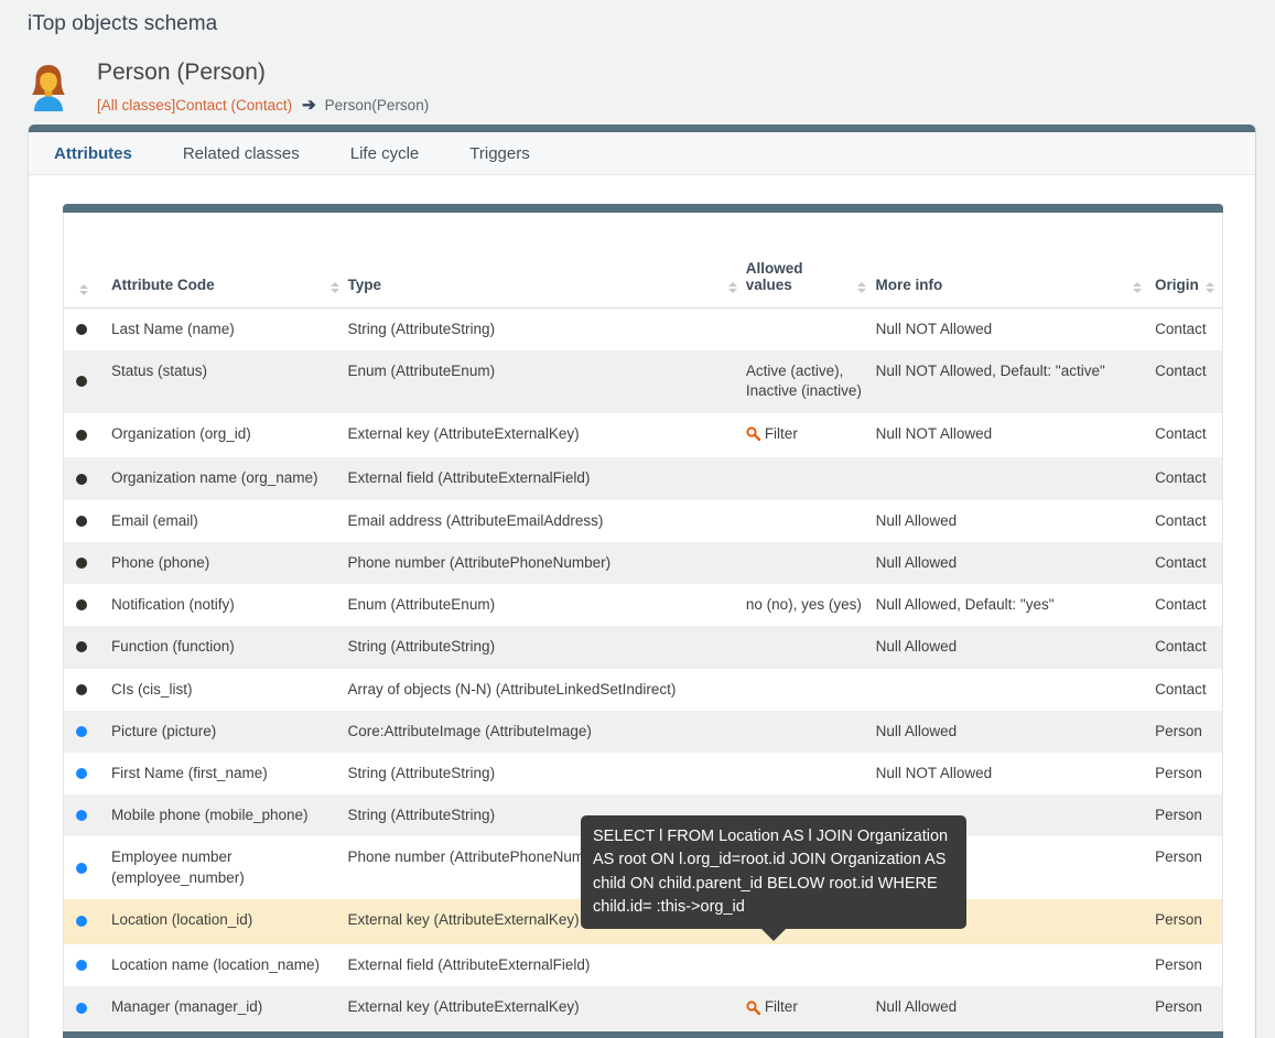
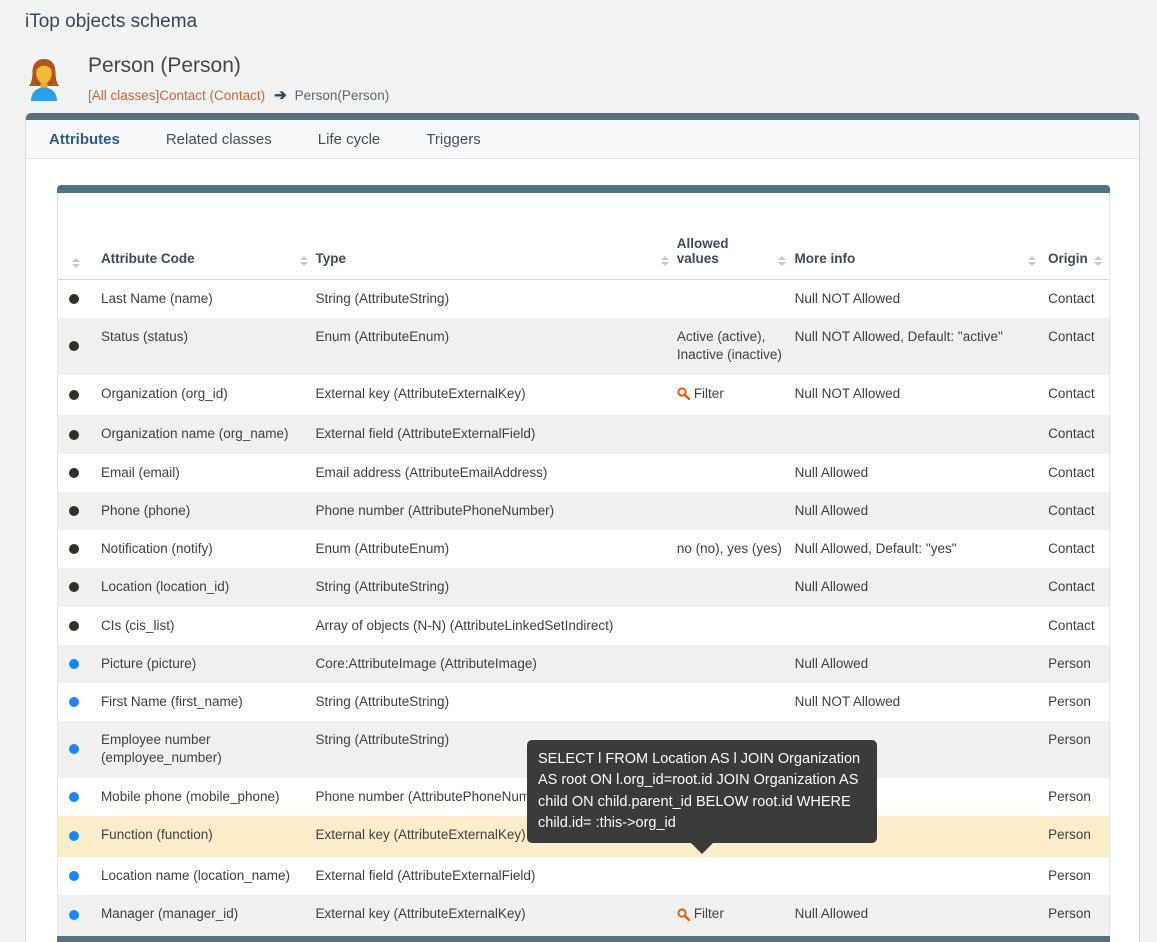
  iTop objects schema
  Person (Person)
  [All classes]
  Contact (Contact)
  ➔
  Person(Person)
  Attributes
  Related classes
  Life cycle
  Triggers
  Attribute Code
  Type
  Allowed values
  More info
  Origin
  Last Name (name)
  String (AttributeString)
  Null NOT Allowed
  Contact
  Status (status)
  Enum (AttributeEnum)
  Active (active), Inactive (inactive)
  Null NOT Allowed, Default: "active"
  Contact
  Organization (org_id)
  External key (AttributeExternalKey)
  Filter
  Null NOT Allowed
  Contact
  Organization name (org_name)
  External field (AttributeExternalField)
  Contact
  Email (email)
  Email address (AttributeEmailAddress)
  Null Allowed
  Contact
  Phone (phone)
  Phone number (AttributePhoneNumber)
  Null Allowed
  Contact
  Notification (notify)
  Enum (AttributeEnum)
  no (no), yes (yes)
  Null Allowed, Default: "yes"
  Contact
- Function (function)
+ Location (location_id)
  String (AttributeString)
  Null Allowed
  Contact
  CIs (cis_list)
  Array of objects (N-N) (AttributeLinkedSetIndirect)
  Contact
  Picture (picture)
  Core:AttributeImage (AttributeImage)
  Null Allowed
  Person
  First Name (first_name)
  String (AttributeString)
  Null NOT Allowed
  Person
- Mobile phone (mobile_phone)
+ Employee number (employee_number)
  String (AttributeString)
  Person
- Employee number (employee_number)
+ Mobile phone (mobile_phone)
  Phone number (AttributePhoneNum
  Person
- Location (location_id)
+ Function (function)
  External key (AttributeExternalKey)
  Person
  Location name (location_name)
  External field (AttributeExternalField)
  Person
  Manager (manager_id)
  External key (AttributeExternalKey)
  Filter
  Null Allowed
  Person
  SELECT l FROM Location AS l JOIN Organization AS root ON l.org_id=root.id JOIN Organization AS child ON child.parent_id BELOW root.id WHERE child.id= :this->org_id
